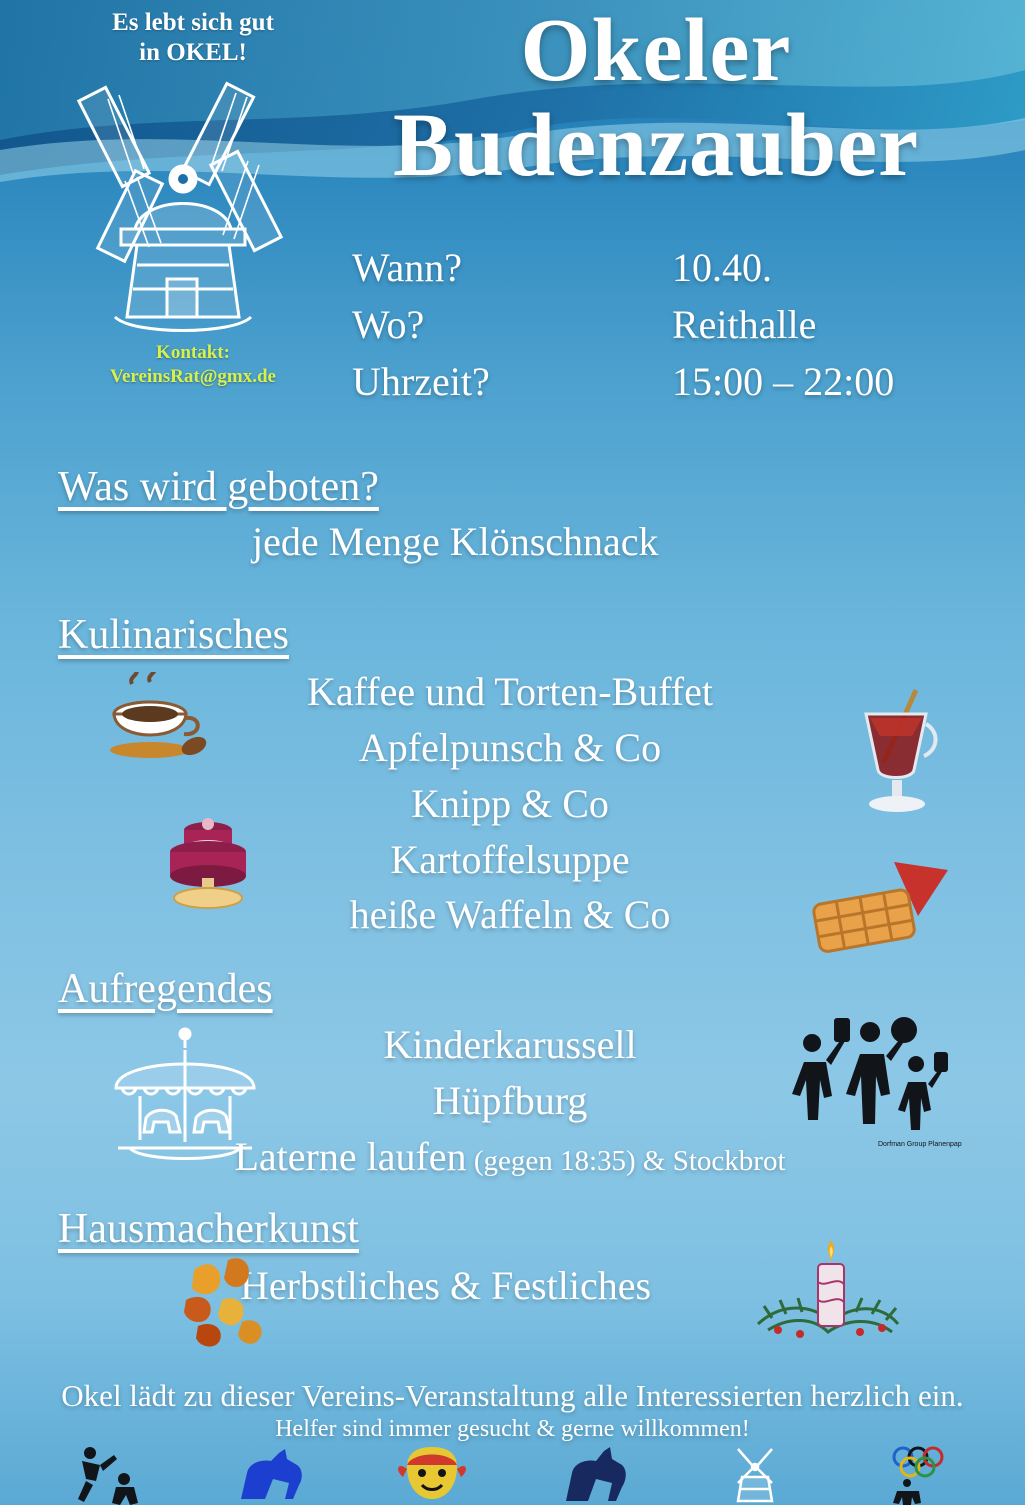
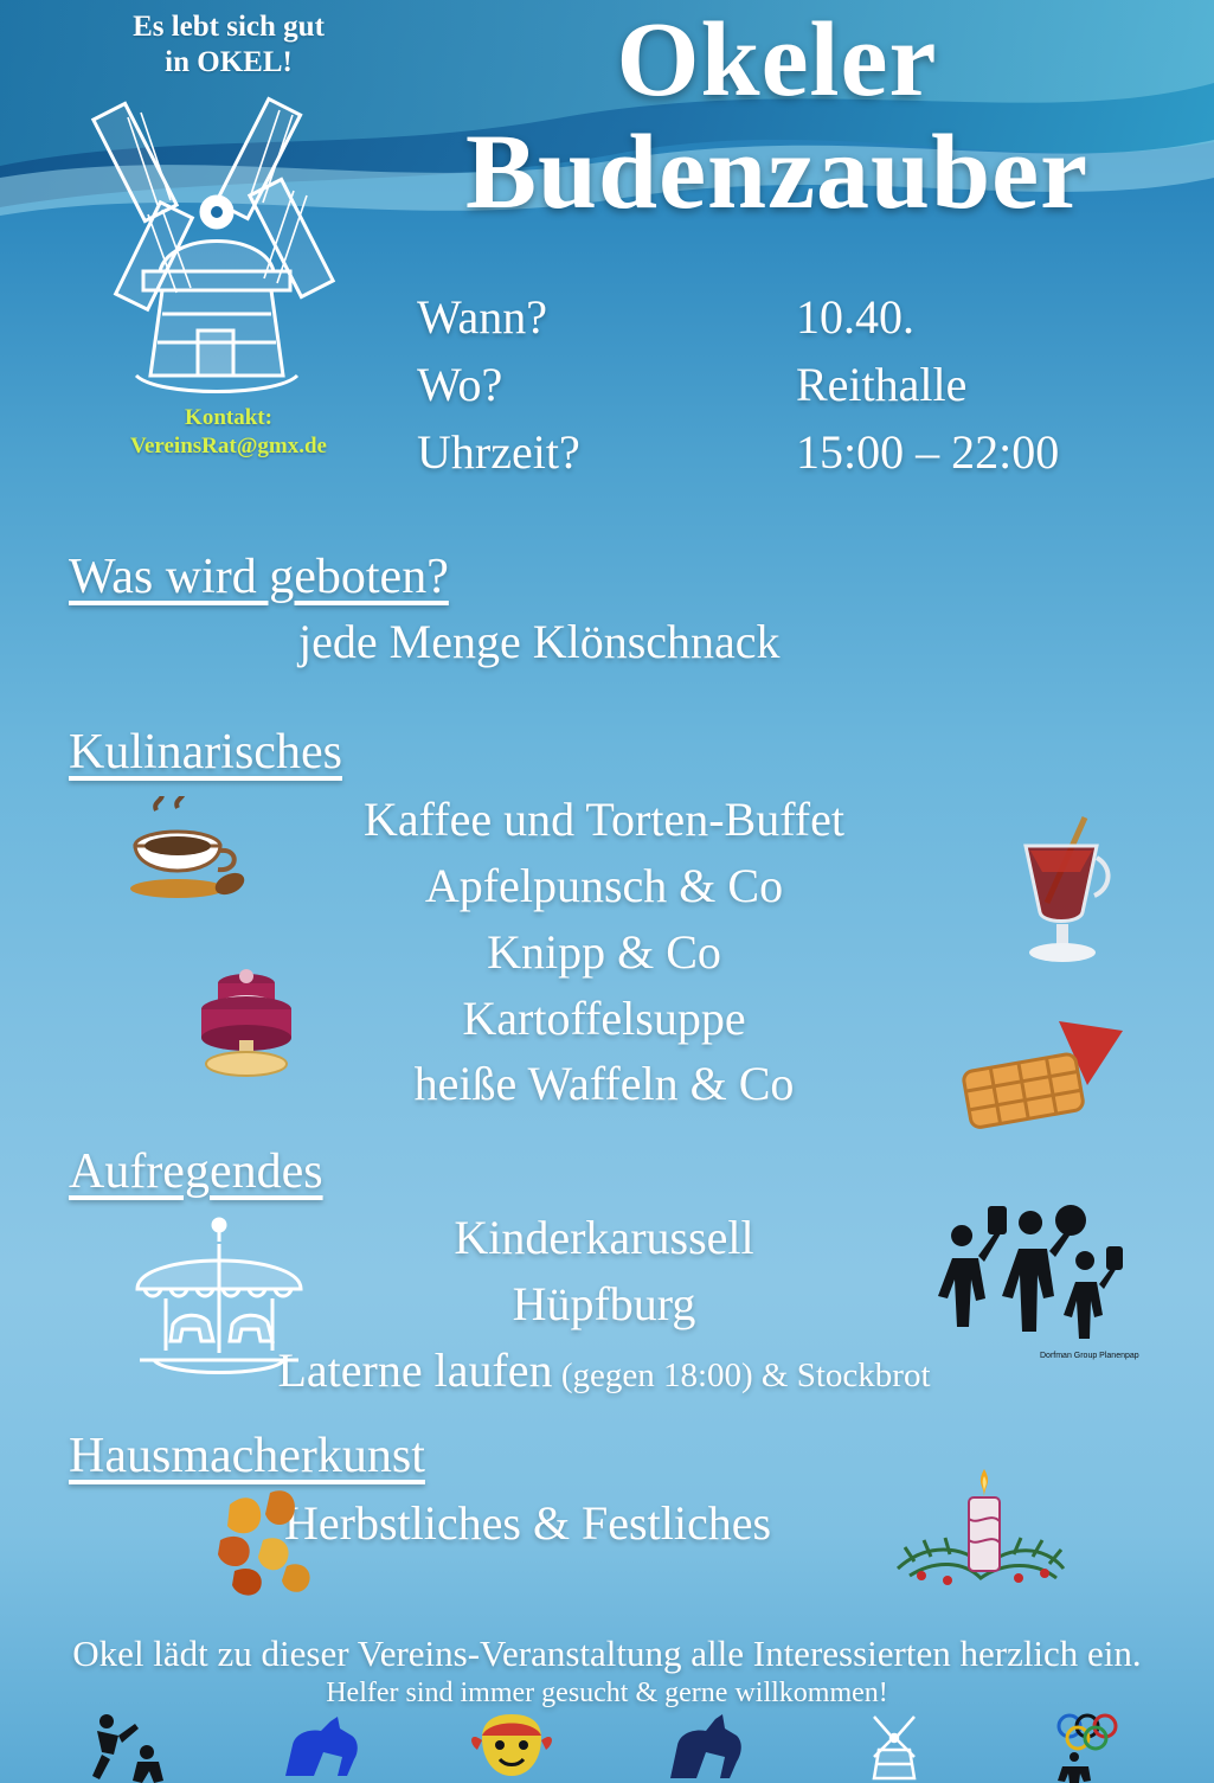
  Es lebt sich gut
  in OKEL!
  Kontakt:
  VereinsRat@gmx.de
  Okeler
  Budenzauber
  Wann?
  10.40.
  Wo?
  Reithalle
  Uhrzeit?
  15:00 – 22:00
  Was wird geboten?
  jede Menge Klönschnack
  Kulinarisches
  Kaffee und Torten-Buffet
  Apfelpunsch & Co
  Knipp & Co
  Kartoffelsuppe
  heiße Waffeln & Co
  Aufregendes
  Kinderkarussell
  Hüpfburg
- Laterne laufen (gegen 18:35) & Stockbrot
+ Laterne laufen (gegen 18:00) & Stockbrot
  Hausmacherkunst
  Herbstliches & Festliches
  Okel lädt zu dieser Vereins-Veranstaltung alle Interessierten herzlich ein.
  Helfer sind immer gesucht & gerne willkommen!
